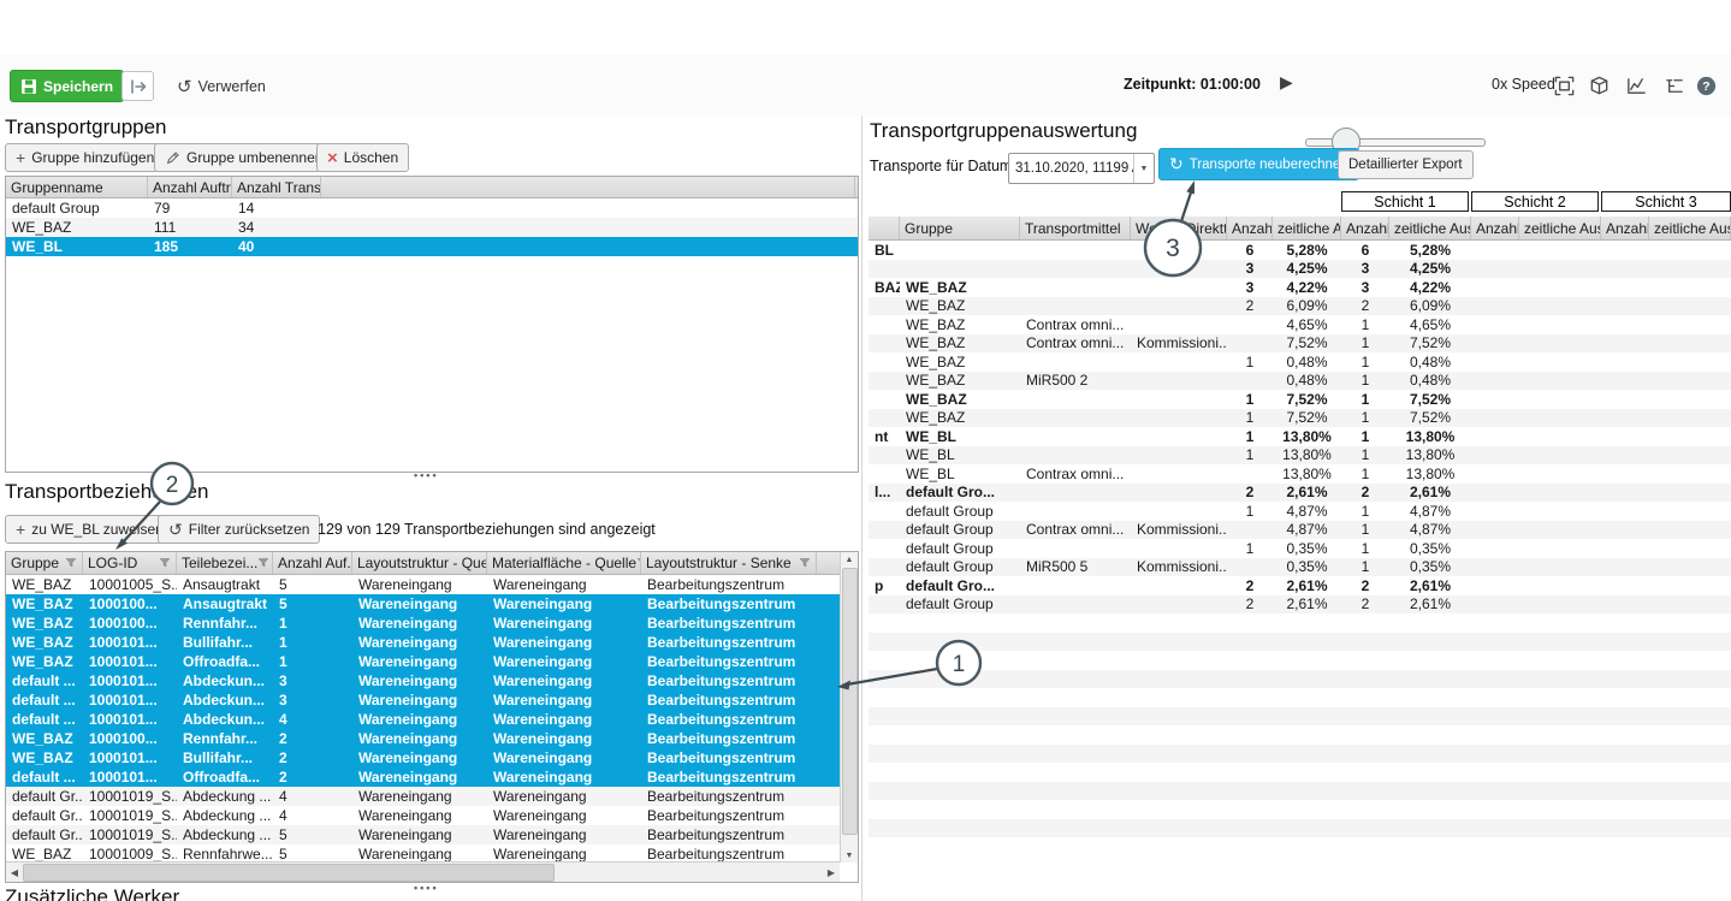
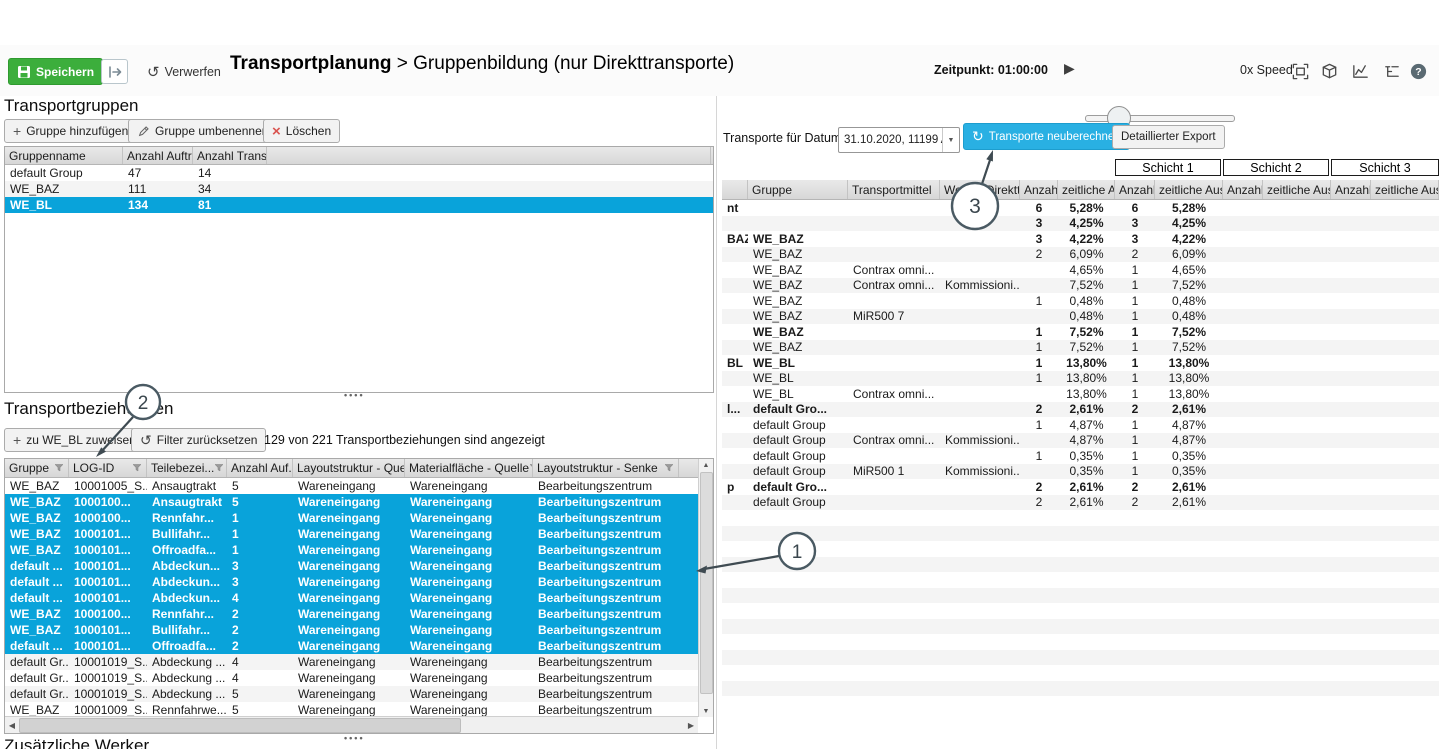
  Speichern
  ↺
  Verwerfen
+ Transportplanung > Gruppenbildung (nur Direkttransporte)
  Zeitpunkt: 01:00:00
  ▶
  0x Speed
  ?
  Transportgruppen
  +
  Gruppe hinzufügen
  Gruppe umbenenne
  ×
  Löschen
  Gruppenname
  Anzahl Auftr
  Anzahl Trans
  default Group
- 79
+ 47
  14
  WE_BAZ
  111
  34
  WE_BL
- 185
+ 134
- 40
+ 81
  ••••
  Transportbeziehn
  +
  zu WE_BL zuweise
  ↺
  Filter zurücksetzen
- 129 von 129 Transportbeziehungen sind angezeigt
+ 129 von 221 Transportbeziehungen sind angezeigt
  Gruppe
  LOG-ID
  Teilebezei...
  Anzahl Auf.
  Layoutstruktur - Que
  Materialfläche - Quelle
  Layoutstruktur - Senke
  WE_BAZ
  10001005_S.
  Ansaugtrakt
  5
  Wareneingang
  Wareneingang
  Bearbeitungszentrum
  WE_BAZ
  1000100...
  Ansaugtrakt
  5
  Wareneingang
  Wareneingang
  Bearbeitungszentrum
  WE_BAZ
  1000100...
  Rennfahr...
  1
  Wareneingang
  Wareneingang
  Bearbeitungszentrum
  WE_BAZ
  1000101...
  Bullifahr...
  1
  Wareneingang
  Wareneingang
  Bearbeitungszentrum
  WE_BAZ
  1000101...
  Offroadfa...
  1
  Wareneingang
  Wareneingang
  Bearbeitungszentrum
  default ...
  1000101...
  Abdeckun...
  3
  Wareneingang
  Wareneingang
  Bearbeitungszentrum
  default ...
  1000101...
  Abdeckun...
  3
  Wareneingang
  Wareneingang
  Bearbeitungszentrum
  default ...
  1000101...
  Abdeckun...
  4
  Wareneingang
  Wareneingang
  Bearbeitungszentrum
  WE_BAZ
  1000100...
  Rennfahr...
  2
  Wareneingang
  Wareneingang
  Bearbeitungszentrum
  WE_BAZ
  1000101...
  Bullifahr...
  2
  Wareneingang
  Wareneingang
  Bearbeitungszentrum
  default ...
  1000101...
  Offroadfa...
  2
  Wareneingang
  Wareneingang
  Bearbeitungszentrum
  default Gr..
  10001019_S.
  Abdeckung ...
  4
  Wareneingang
  Wareneingang
  Bearbeitungszentrum
  default Gr..
  10001019_S.
  Abdeckung ...
  4
  Wareneingang
  Wareneingang
  Bearbeitungszentrum
  default Gr..
  10001019_S.
  Abdeckung ...
  5
  Wareneingang
  Wareneingang
  Bearbeitungszentrum
  WE_BAZ
  10001009_S.
  Rennfahrwe...
  5
  Wareneingang
  Wareneingang
  Bearbeitungszentrum
  ◀
  ▶
  ••••
  Zusätzliche Werker
- Transportgruppenauswertung
  Transporte für Datum
  ↻
  Transporte neuberechn
  Detaillierter Export
  Schicht 1
  Schicht 2
  Schicht 3
  Gruppe
  Transportmittel
  Anzah
  Anzah
  zeitliche Au
  Anzah
  zeitliche Au
  Anzah
  zeitliche Au
- BL
+ nt
  6
  5,28%
  6
  5,28%
  3
  4,25%
  3
  4,25%
  WE_BAZ
  3
  4,22%
  3
  4,22%
  WE_BAZ
  2
  6,09%
  2
  6,09%
  WE_BAZ
  Contrax omni...
  4,65%
  1
  4,65%
  WE_BAZ
  Contrax omni...
  Kommissioni..
  7,52%
  1
  7,52%
  WE_BAZ
  1
  0,48%
  1
  0,48%
  WE_BAZ
- MiR500 2
+ MiR500 7
  0,48%
  1
  0,48%
  WE_BAZ
  1
  7,52%
  1
  7,52%
  WE_BAZ
  1
  7,52%
  1
  7,52%
- nt
+ BL
  WE_BL
  1
  13,80%
  1
  13,80%
  WE_BL
  1
  13,80%
  1
  13,80%
  WE_BL
  Contrax omni...
  13,80%
  1
  13,80%
  l...
  default Gro...
  2
  2,61%
  2
  2,61%
  default Group
  1
  4,87%
  1
  4,87%
  default Group
  Contrax omni...
  Kommissioni..
  4,87%
  1
  4,87%
  default Group
  1
  0,35%
  1
  0,35%
  default Group
- MiR500 5
+ MiR500 1
  Kommissioni..
  0,35%
  1
  0,35%
  p
  default Gro...
  2
  2,61%
  2
  2,61%
  default Group
  2
  2,61%
  2
  2,61%
  1
  2
  3
